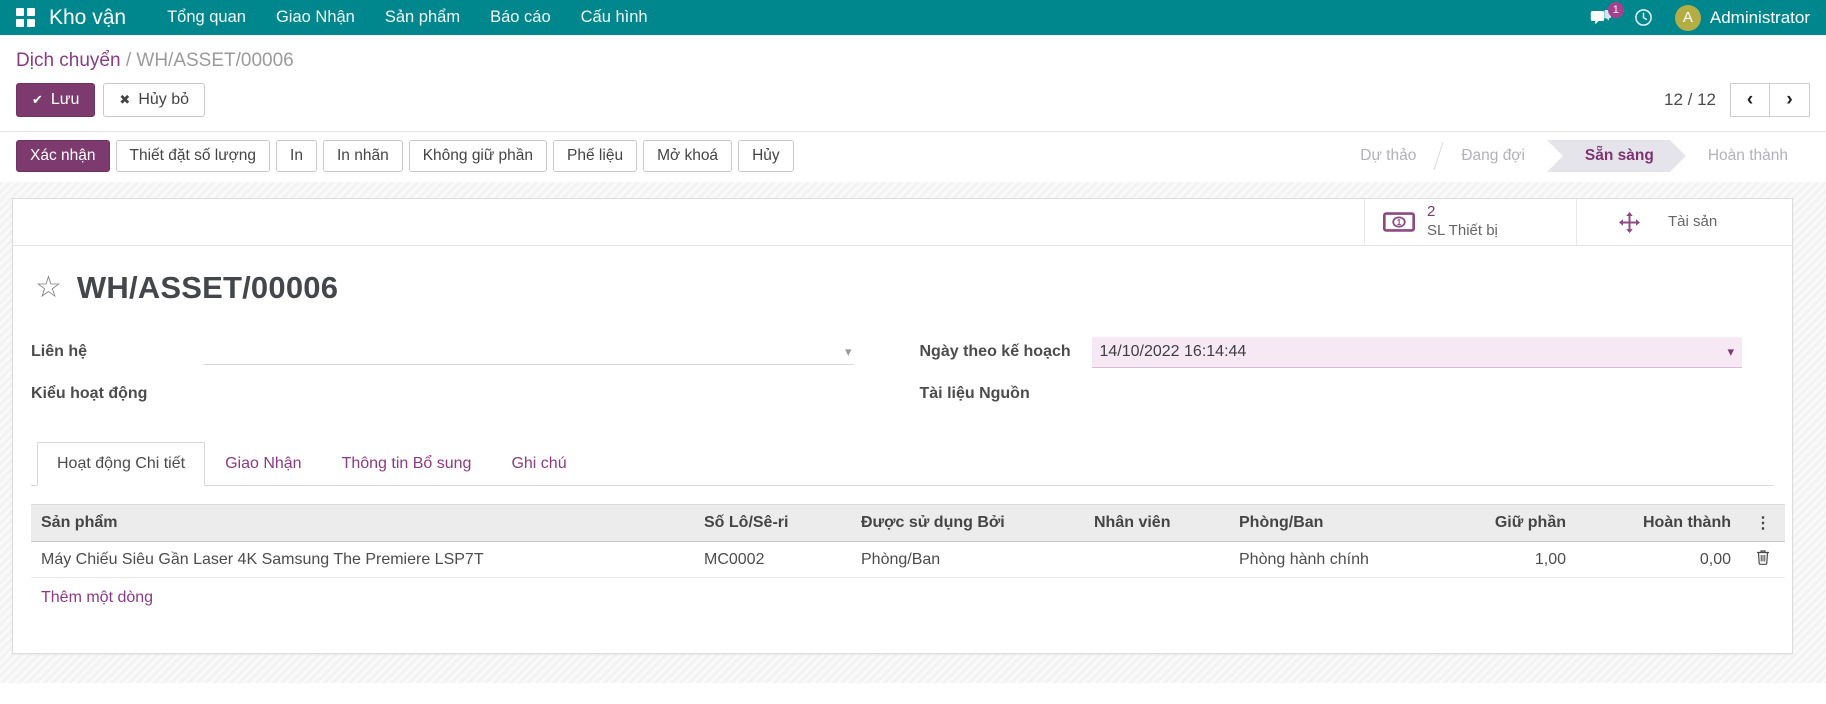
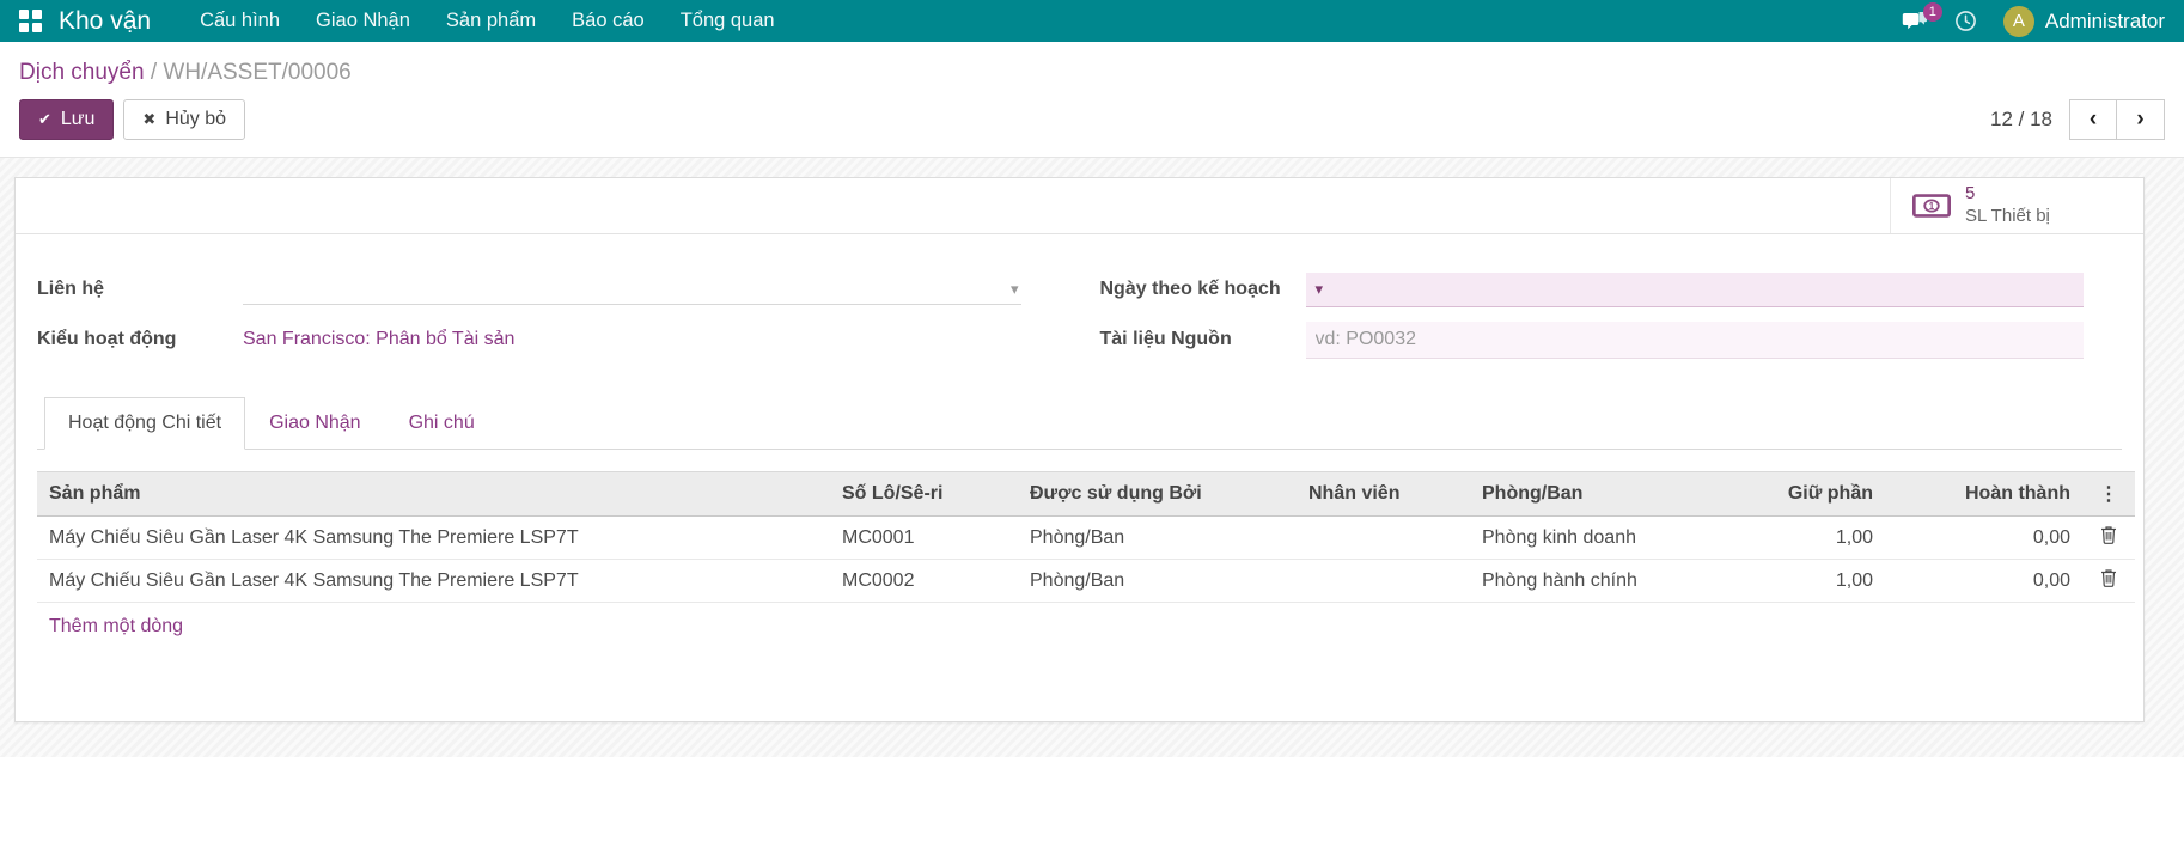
  Kho vận
- Tổng quan
+ Cấu hình
  Giao Nhận
  Sản phẩm
  Báo cáo
- Cấu hình
+ Tổng quan
  1
  A
  Administrator
  Dịch chuyển / WH/ASSET/00006
  ✔
  Lưu
  ✖
  Hủy bỏ
- 12 / 12
+ 12 / 18
  ‹
  ›
- Xác nhận
- Thiết đặt số lượng
- In
- In nhãn
- Không giữ phần
- Phế liệu
- Mở khoá
- Hủy
- Dự thảo
- Đang đợi
- Sẵn sàng
- Hoàn thành
  1
- 2
+ 5
  SL Thiết bị
- Tài sản
- ☆
- WH/ASSET/00006
  Liên hệ
  ▾
  Kiểu hoạt động
+ San Francisco: Phân bổ Tài sản
  Ngày theo kế hoạch
- 14/10/2022 16:14:44
  ▾
  Tài liệu Nguồn
+ vd: PO0032
  Hoạt động Chi tiết
  Giao Nhận
- Thông tin Bổ sung
  Ghi chú
  Sản phẩm	Số Lô/Sê-ri	Được sử dụng Bởi	Nhân viên	Phòng/Ban	Giữ phần	Hoàn thành	⋮
+ Máy Chiếu Siêu Gần Laser 4K Samsung The Premiere LSP7T	MC0001	Phòng/Ban		Phòng kinh doanh	1,00	0,00
  Máy Chiếu Siêu Gần Laser 4K Samsung The Premiere LSP7T	MC0002	Phòng/Ban		Phòng hành chính	1,00	0,00
  Thêm một dòng
